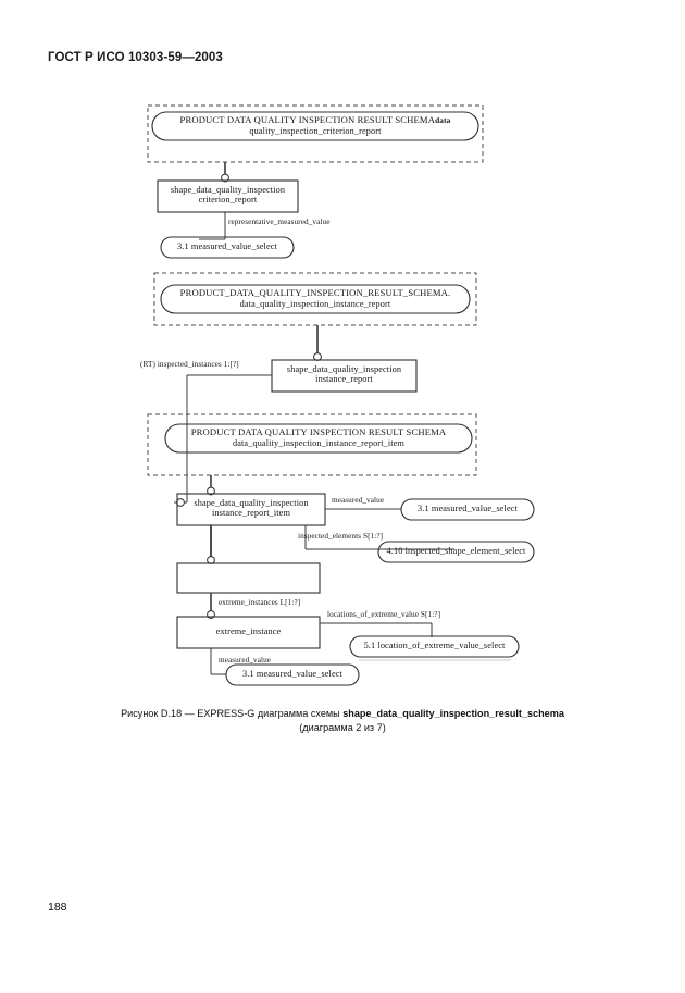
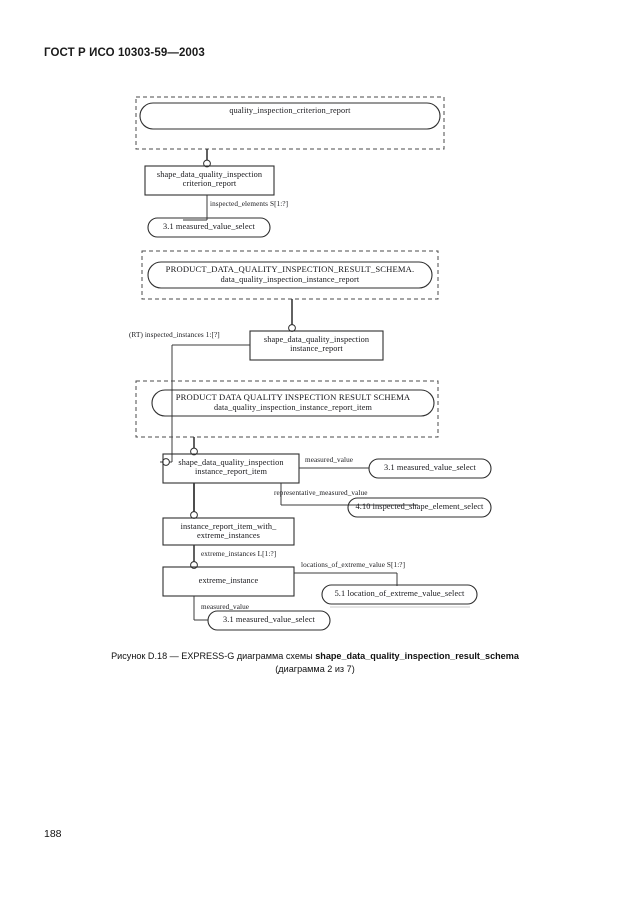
  ГОСТ Р ИСО 10303-59—2003
- PRODUCT DATA QUALITY INSPECTION RESULT SCHEMAdata
  quality_inspection_criterion_report
  PRODUCT_DATA_QUALITY_INSPECTION_RESULT_SCHEMA.
  data_quality_inspection_instance_report
  PRODUCT DATA QUALITY INSPECTION RESULT SCHEMA
  data_quality_inspection_instance_report_item
  shape_data_quality_inspection
  criterion_report
  shape_data_quality_inspection
  instance_report
  shape_data_quality_inspection
  instance_report_item
+ instance_report_item_with_
+ extreme_instances
  extreme_instance
  3.1 measured_value_select
  3.1 measured_value_select
  4.10 inspected_shape_element_select
  5.1 location_of_extreme_value_select
  3.1 measured_value_select
- representative_measured_value
+ inspected_elements S[1:?]
  (RT) inspected_instances 1:[?]
  measured_value
- inspected_elements S[1:?]
+ representative_measured_value
  extreme_instances L[1:?]
  locations_of_extreme_value S[1:?]
  measured_value
  Рисунок D.18 — EXPRESS-G диаграмма схемы shape_data_quality_inspection_result_schema
  (диаграмма 2 из 7)
  188
